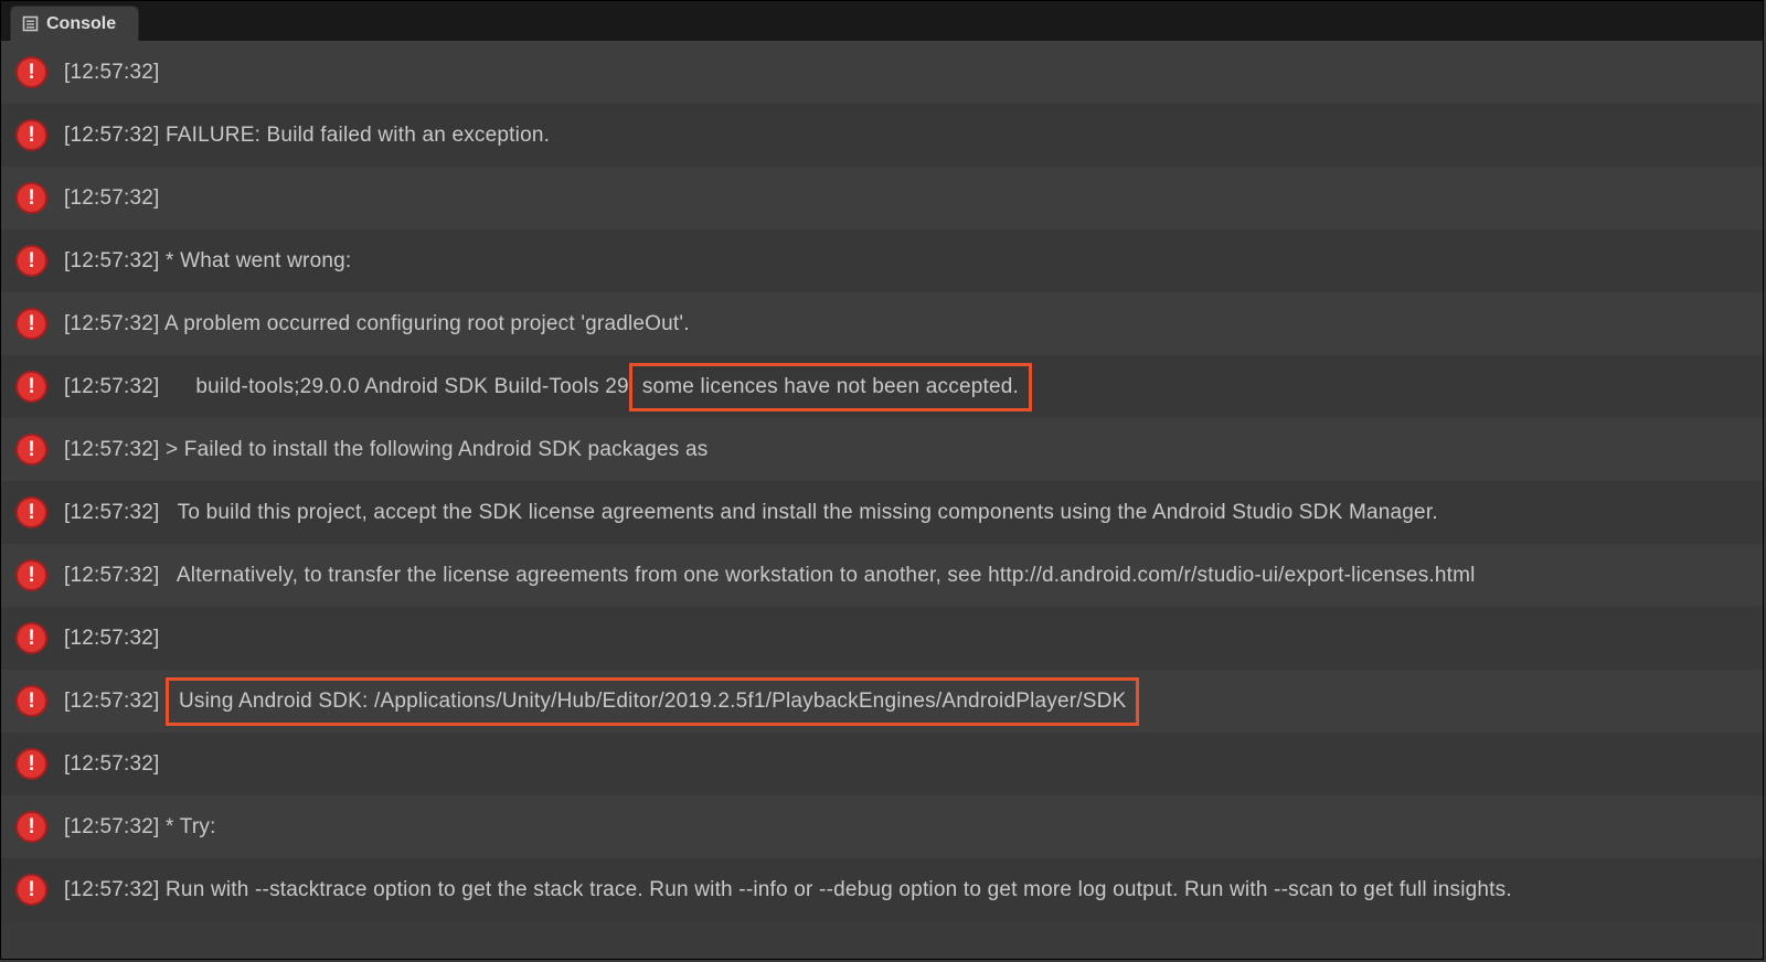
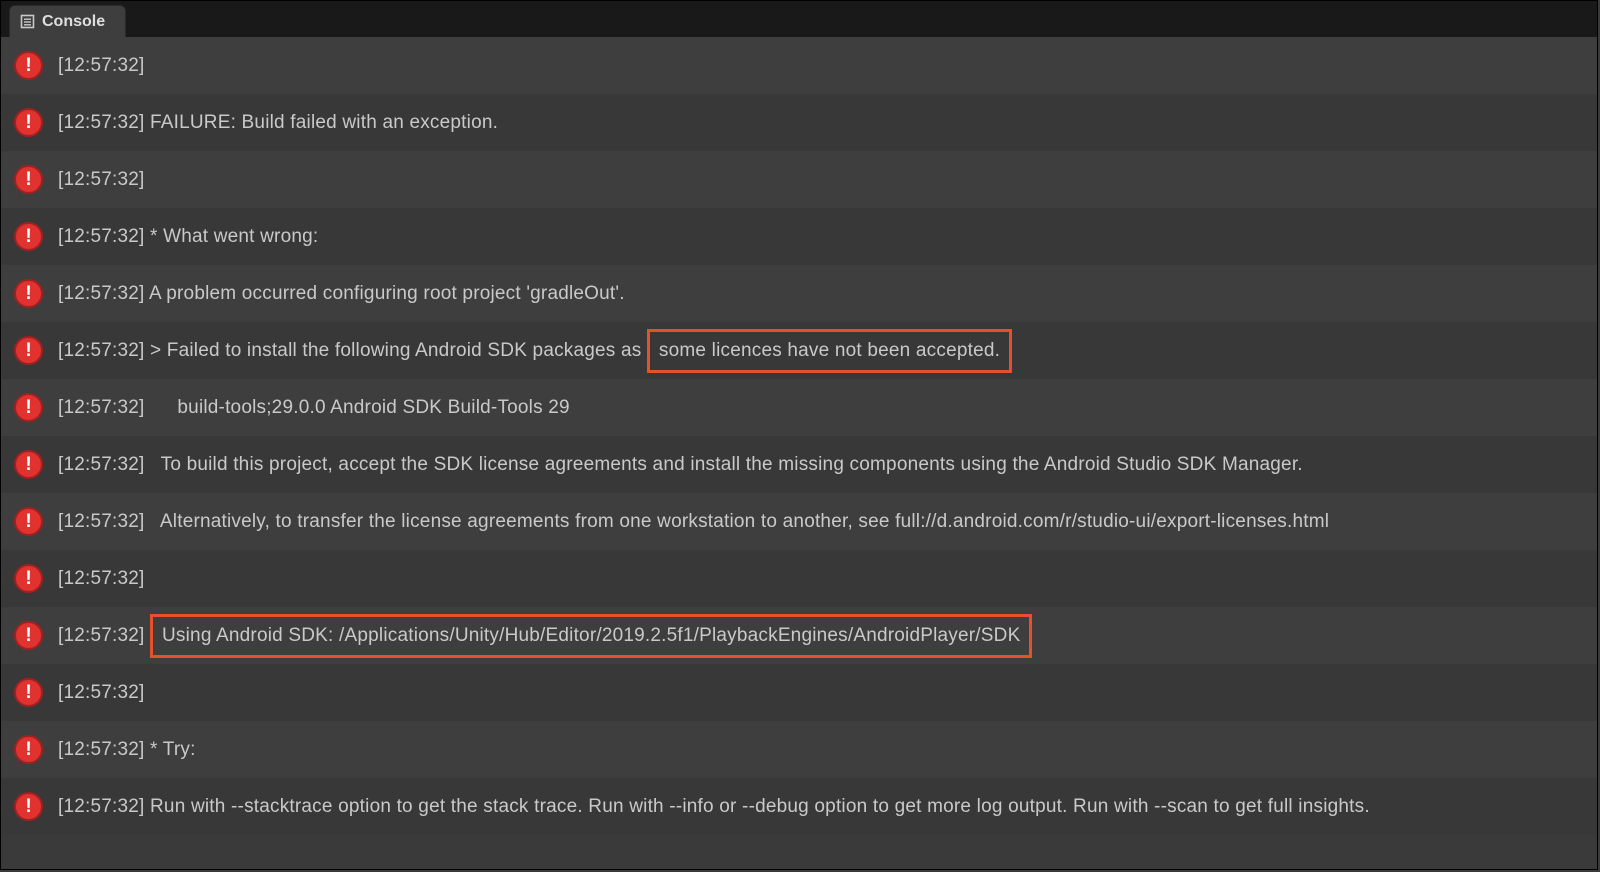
  Console
  !
  [12:57:32]
  !
  [12:57:32]
  FAILURE: Build failed with an exception.
  !
  [12:57:32]
  !
  [12:57:32]
  * What went wrong:
  !
  [12:57:32]
  A problem occurred configuring root project 'gradleOut'.
  !
  [12:57:32]
- build-tools;29.0.0 Android SDK Build-Tools 29
+ > Failed to install the following Android SDK packages as
  some licences have not been accepted.
  !
  [12:57:32]
- > Failed to install the following Android SDK packages as
+ build-tools;29.0.0 Android SDK Build-Tools 29
  !
  [12:57:32]
  To build this project, accept the SDK license agreements and install the missing components using the Android Studio SDK Manager.
  !
  [12:57:32]
- Alternatively, to transfer the license agreements from one workstation to another, see http://d.android.com/r/studio-ui/export-licenses.html
+ Alternatively, to transfer the license agreements from one workstation to another, see full://d.android.com/r/studio-ui/export-licenses.html
  !
  [12:57:32]
  !
  [12:57:32]
  Using Android SDK: /Applications/Unity/Hub/Editor/2019.2.5f1/PlaybackEngines/AndroidPlayer/SDK
  !
  [12:57:32]
  !
  [12:57:32]
  * Try:
  !
  [12:57:32]
  Run with --stacktrace option to get the stack trace. Run with --info or --debug option to get more log output. Run with --scan to get full insights.
